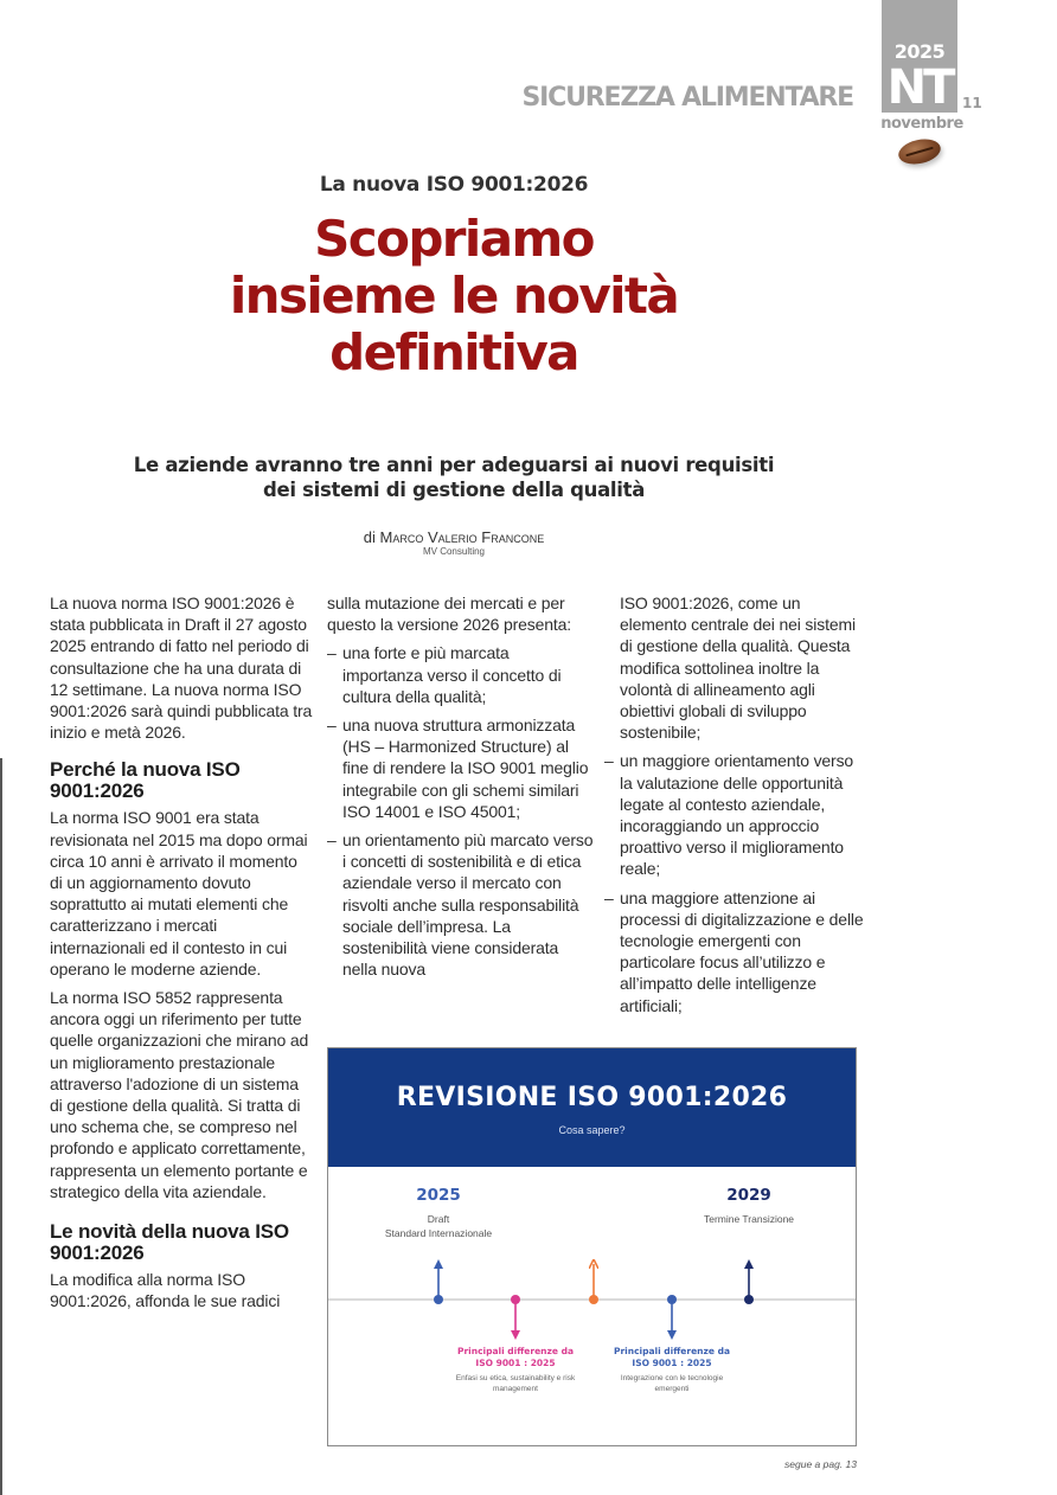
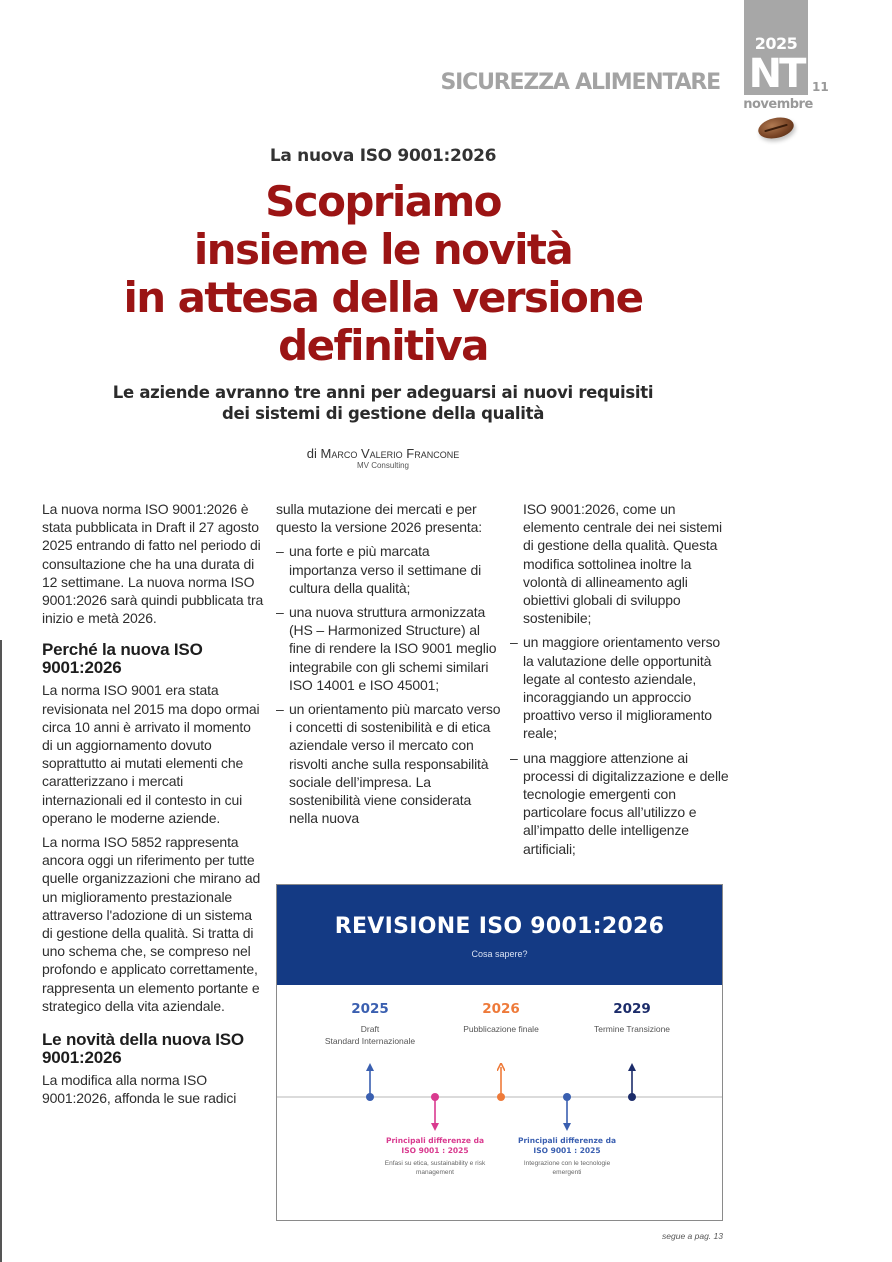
  SICUREZZA ALIMENTARE
  2025
  NT
  11
  novembre
  La nuova ISO 9001:2026
  Scopriamo
  insieme le novità
+ in attesa della versione
  definitiva
  Le aziende avranno tre anni per adeguarsi ai nuovi requisiti
  dei sistemi di gestione della qualità
  di Marco Valerio Francone
  MV Consulting
  La nuova norma ISO 9001:2026 è stata pubblicata in Draft il 27 agosto 2025 entrando di fatto nel periodo di consultazione che ha una durata di 12 settimane. La nuova norma ISO 9001:2026 sarà quindi pubblicata tra inizio e metà 2026.
  Perché la nuova ISO 9001:2026
  La norma ISO 9001 era stata revisionata nel 2015 ma dopo ormai circa 10 anni è arrivato il momento di un aggiornamento dovuto soprattutto ai mutati elementi che caratterizzano i mercati internazionali ed il contesto in cui operano le moderne aziende.
  La norma ISO 5852 rappresenta ancora oggi un riferimento per tutte quelle organizzazioni che mirano ad un miglioramento prestazionale attraverso l'adozione di un sistema di gestione della qualità. Si tratta di uno schema che, se compreso nel profondo e applicato correttamente, rappresenta un elemento portante e strategico della vita aziendale.
  Le novità della nuova ISO 9001:2026
  La modifica alla norma ISO 9001:2026, affonda le sue radici
  sulla mutazione dei mercati e per questo la versione 2026 presenta:
- una forte e più marcata importanza verso il concetto di cultura della qualità;
+ una forte e più marcata importanza verso il settimane di cultura della qualità;
  una nuova struttura armonizzata (HS – Harmonized Structure) al fine di rendere la ISO 9001 meglio integrabile con gli schemi similari ISO 14001 e ISO 45001;
  un orientamento più marcato verso i concetti di sostenibilità e di etica aziendale verso il mercato con risvolti anche sulla responsabilità sociale dell’impresa. La sostenibilità viene considerata nella nuova
  ISO 9001:2026, come un elemento centrale dei nei sistemi di gestione della qualità. Questa modifica sottolinea inoltre la volontà di allineamento agli obiettivi globali di sviluppo sostenibile;
  un maggiore orientamento verso la valutazione delle opportunità legate al contesto aziendale, incoraggiando un approccio proattivo verso il miglioramento reale;
  una maggiore attenzione ai processi di digitalizzazione e delle tecnologie emergenti con particolare focus all’utilizzo e all’impatto delle intelligenze artificiali;
  REVISIONE ISO 9001:2026
  Cosa sapere?
  2025
  Draft
  Standard Internazionale
+ 2026
+ Pubblicazione finale
  2029
  Termine Transizione
  Principali differenze da
  ISO 9001 : 2025
  Principali differenze da
  ISO 9001 : 2025
  segue a pag. 13
